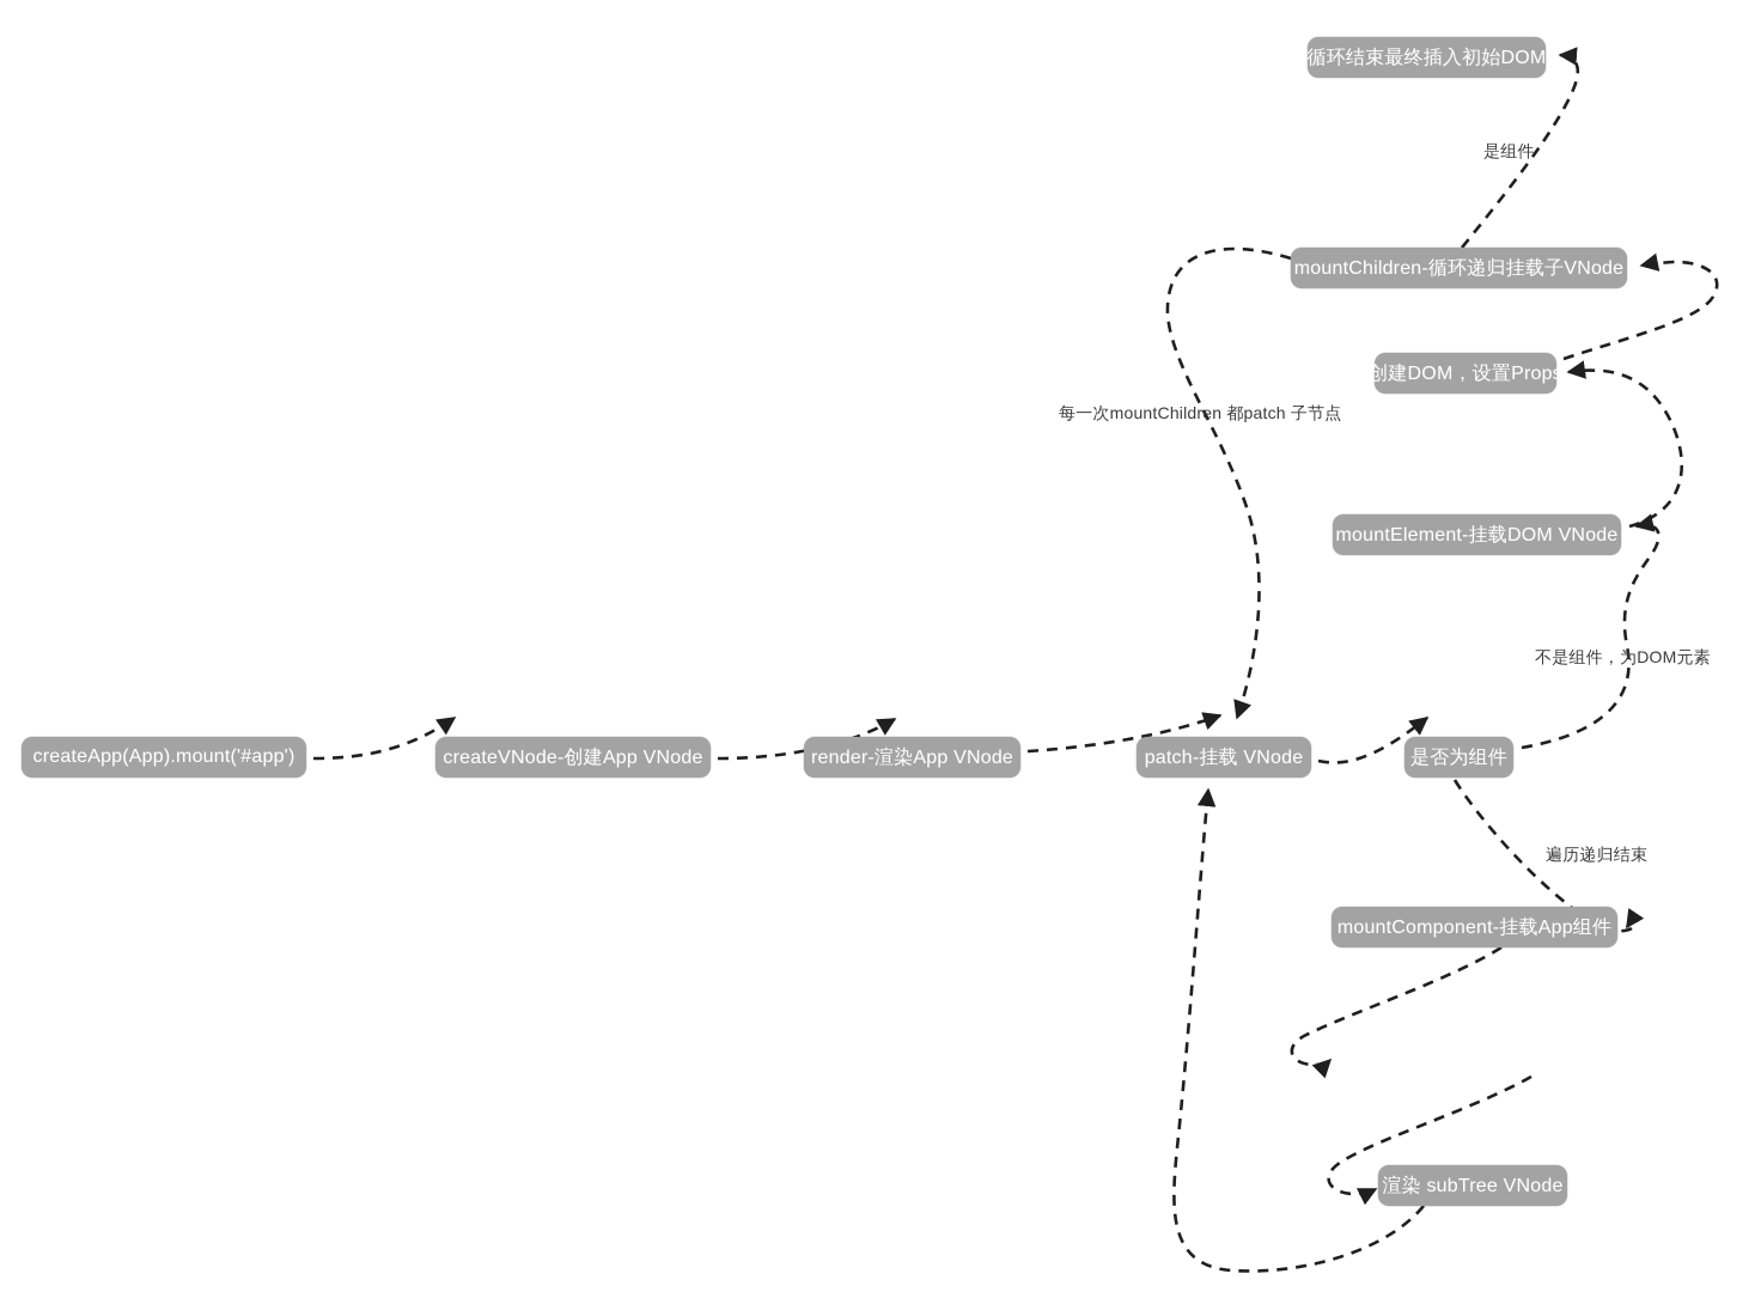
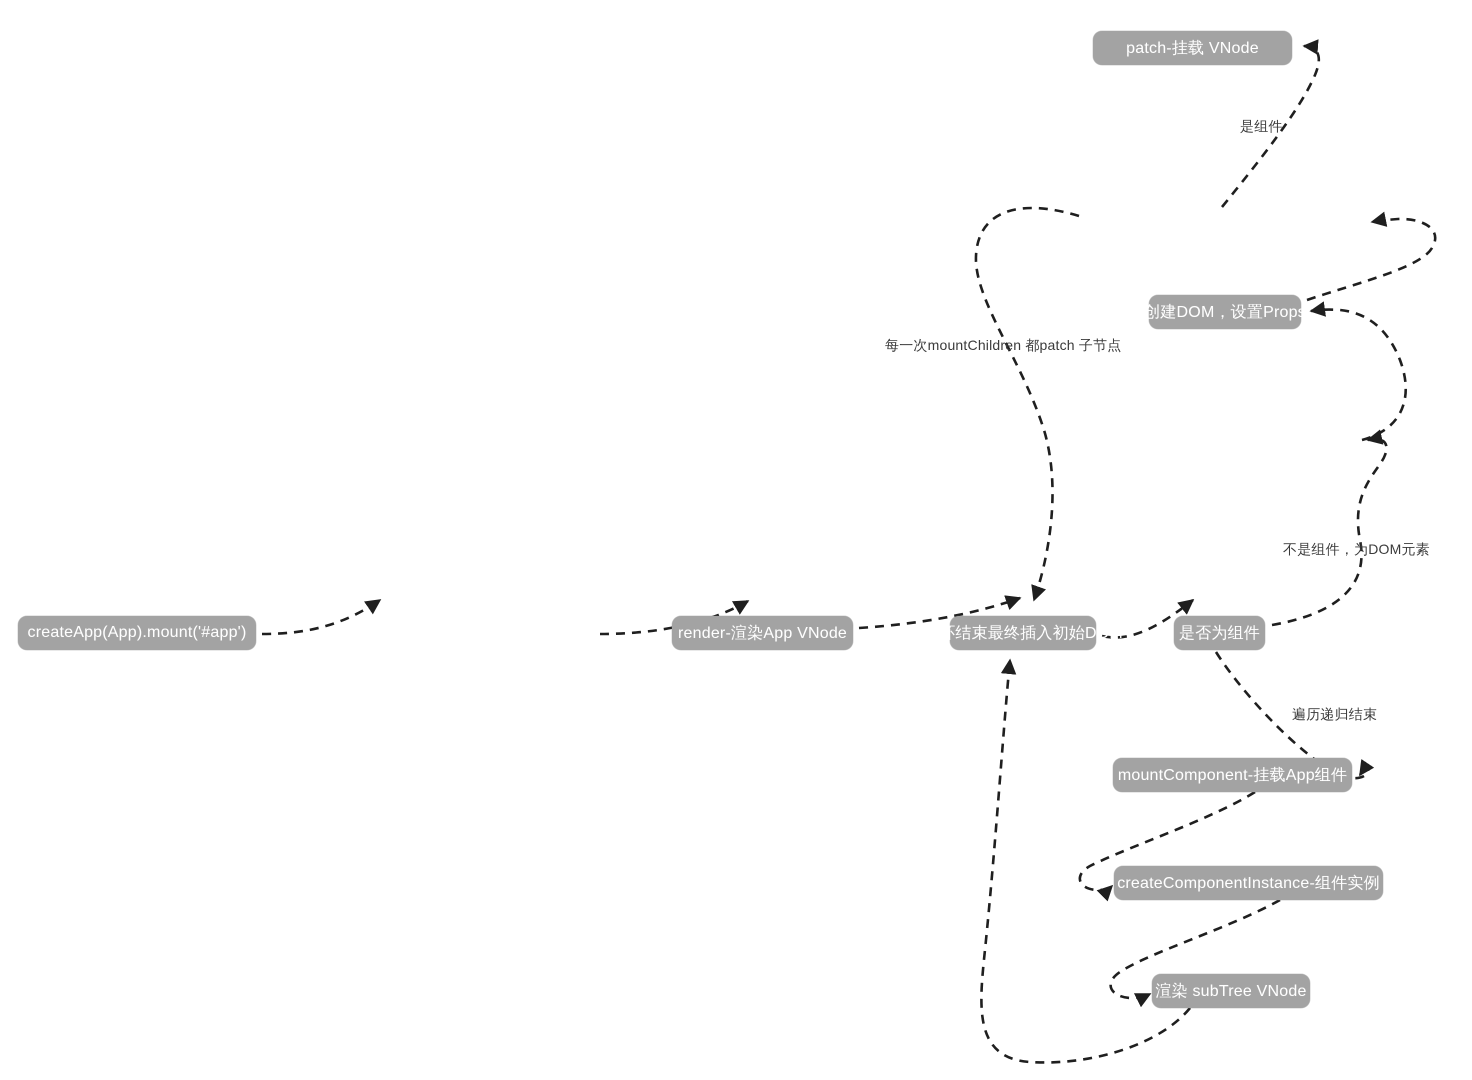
  createApp(App).mount('#app')
- createVNode-创建App VNode
  render-渲染App VNode
- patch-挂载 VNode
+ 循环结束最终插入初始DOM
  是否为组件
  mountComponent-挂载App组件
+ createComponentInstance-组件实例
  渲染 subTree VNode
- mountElement-挂载DOM VNode
  创建DOM，设置Props
- mountChildren-循环递归挂载子VNode
- 循环结束最终插入初始DOM
+ patch-挂载 VNode
  每一次mountChildren 都patch 子节点
  是组件
  不是组件，为DOM元素
  遍历递归结束
